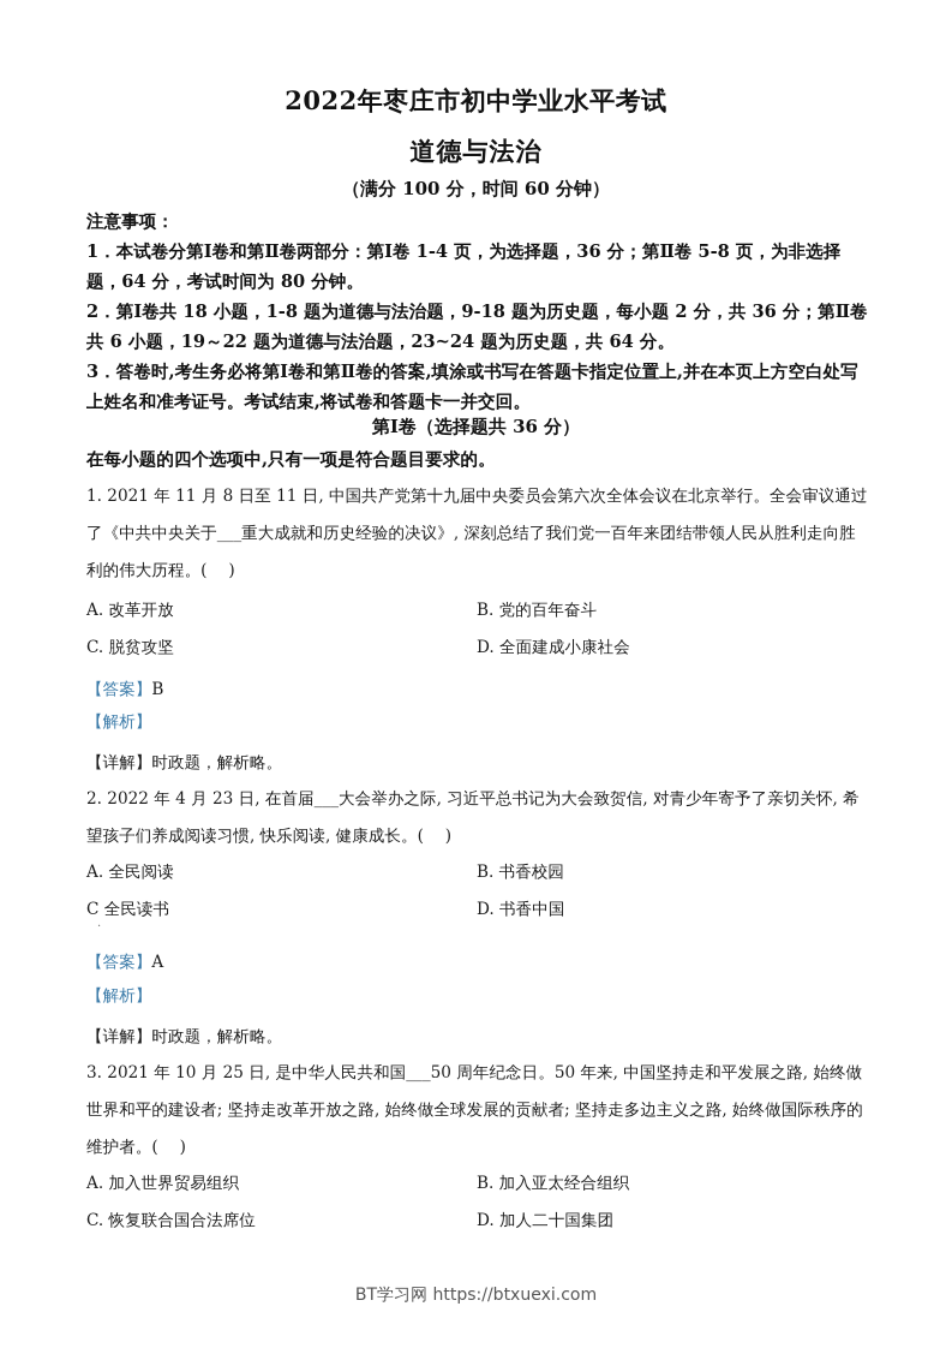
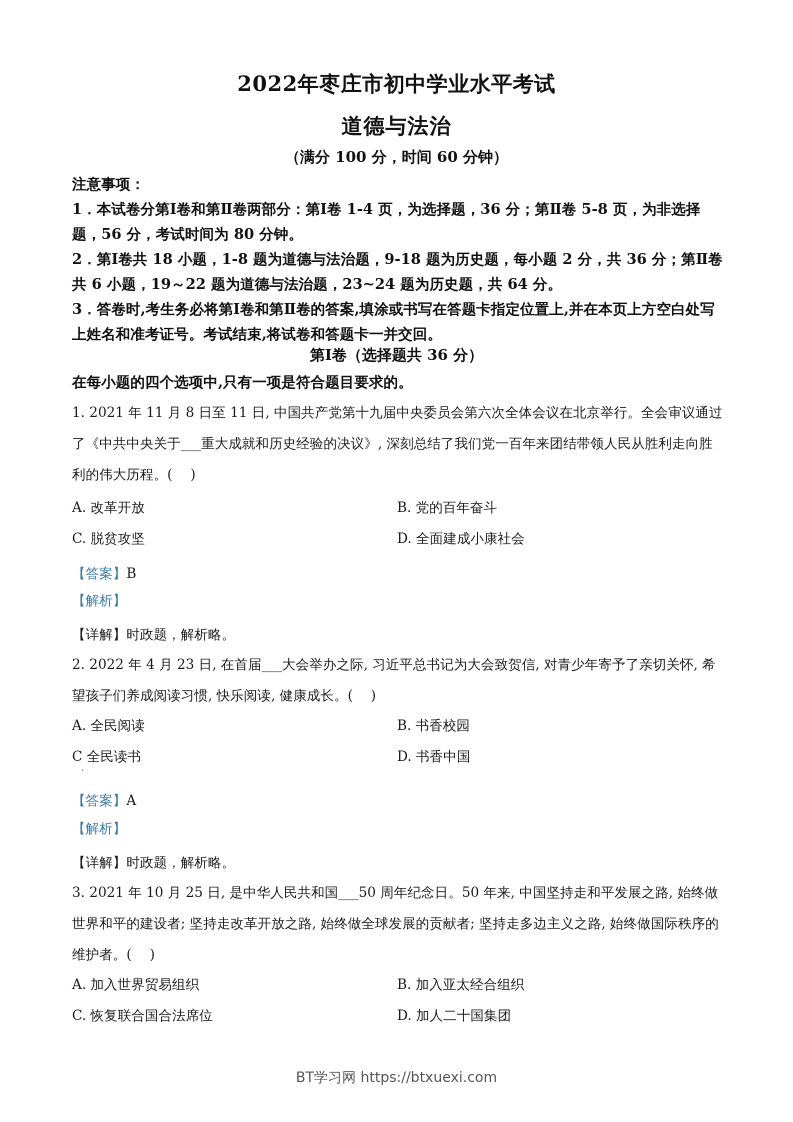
  2022年枣庄市初中学业水平考试
  道德与法治
  （满分 100 分，时间 60 分钟）
  注意事项：
- 1．本试卷分第Ⅰ卷和第Ⅱ卷两部分：第Ⅰ卷 1-4 页，为选择题，36 分；第Ⅱ卷 5-8 页，为非选择题，64 分，考试时间为 80 分钟。
+ 1．本试卷分第Ⅰ卷和第Ⅱ卷两部分：第Ⅰ卷 1-4 页，为选择题，36 分；第Ⅱ卷 5-8 页，为非选择题，56 分，考试时间为 80 分钟。
  2．第Ⅰ卷共 18 小题，1-8 题为道德与法治题，9-18 题为历史题，每小题 2 分，共 36 分；第Ⅱ卷共 6 小题，19～22 题为道德与法治题，23~24 题为历史题，共 64 分。
  3．答卷时,考生务必将第Ⅰ卷和第Ⅱ卷的答案,填涂或书写在答题卡指定位置上,并在本页上方空白处写上姓名和准考证号。考试结束,将试卷和答题卡一并交回。
  第Ⅰ卷（选择题共 36 分）
  在每小题的四个选项中,只有一项是符合题目要求的。
  1. 2021 年 11 月 8 日至 11 日, 中国共产党第十九届中央委员会第六次全体会议在北京举行。全会审议通过了《中共中央关于___重大成就和历史经验的决议》, 深刻总结了我们党一百年来团结带领人民从胜利走向胜利的伟大历程。( )
  A. 改革开放
  B. 党的百年奋斗
  C. 脱贫攻坚
  D. 全面建成小康社会
  【答案】B
  【解析】
  【详解】时政题，解析略。
  2. 2022 年 4 月 23 日, 在首届___大会举办之际, 习近平总书记为大会致贺信, 对青少年寄予了亲切关怀, 希望孩子们养成阅读习惯, 快乐阅读, 健康成长。( )
  A. 全民阅读
  B. 书香校园
  C 全民读书
  D. 书香中国
  ·
  【答案】A
  【解析】
  【详解】时政题，解析略。
  3. 2021 年 10 月 25 日, 是中华人民共和国___50 周年纪念日。50 年来, 中国坚持走和平发展之路, 始终做世界和平的建设者; 坚持走改革开放之路, 始终做全球发展的贡献者; 坚持走多边主义之路, 始终做国际秩序的维护者。( )
  A. 加入世界贸易组织
  B. 加入亚太经合组织
  C. 恢复联合国合法席位
  D. 加人二十国集团
  BT学习网 https://btxuexi.com
